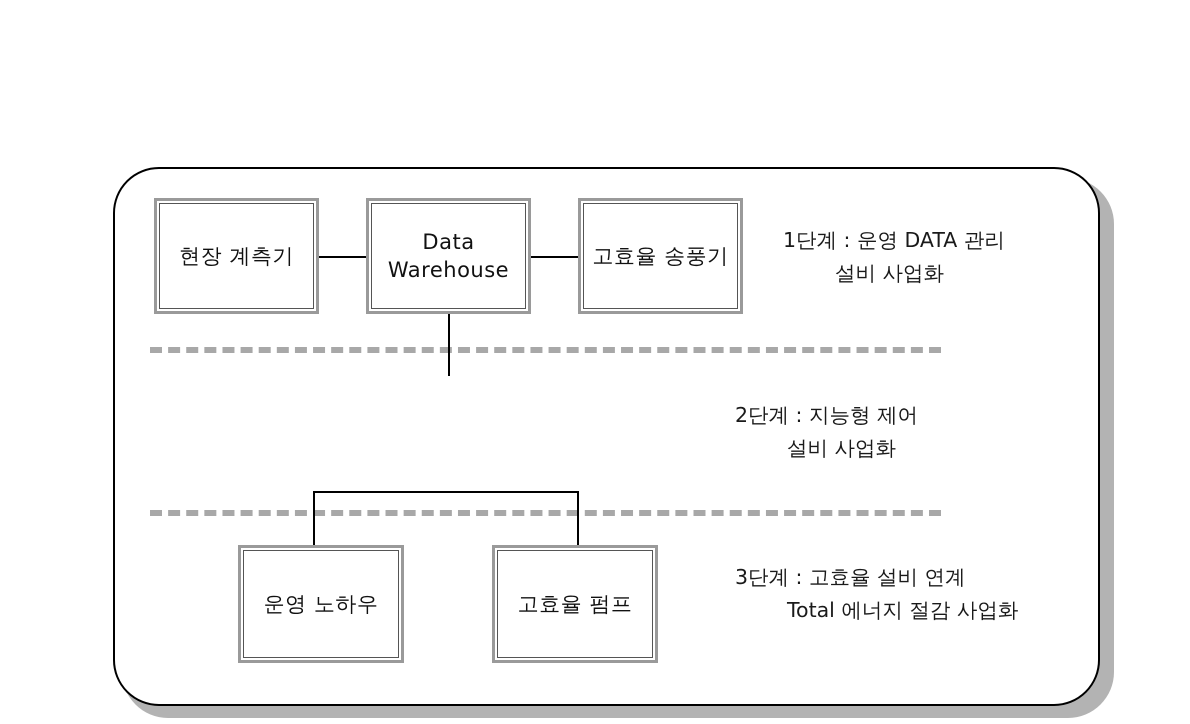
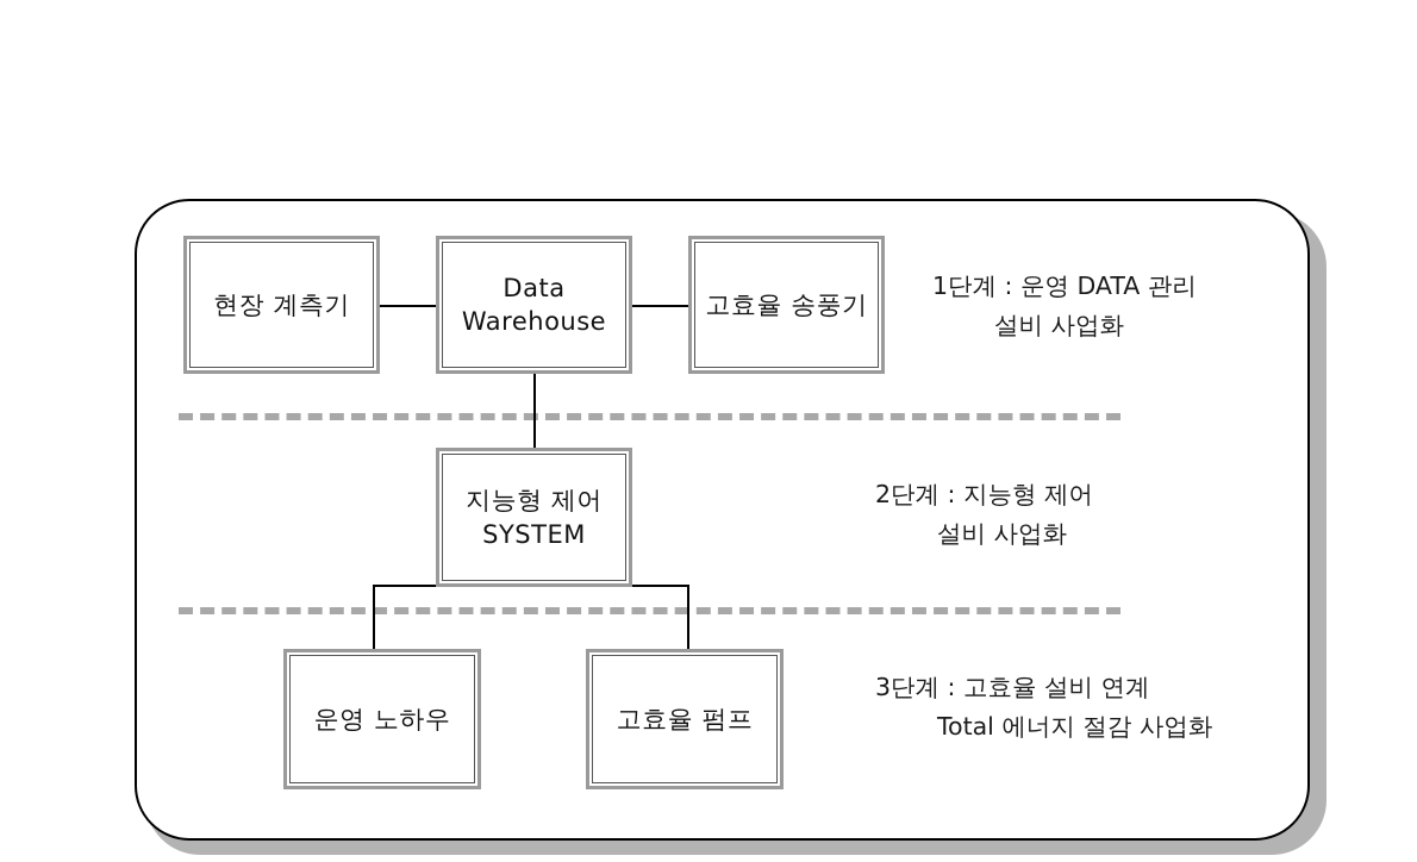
  현장 계측기
  Data
  Warehouse
  고효율 송풍기
+ 지능형 제어
+ SYSTEM
  운영 노하우
  고효율 펌프
  1단계 : 운영 DATA 관리
  설비 사업화
  2단계 : 지능형 제어
  설비 사업화
  3단계 : 고효율 설비 연계
  Total 에너지 절감 사업화
